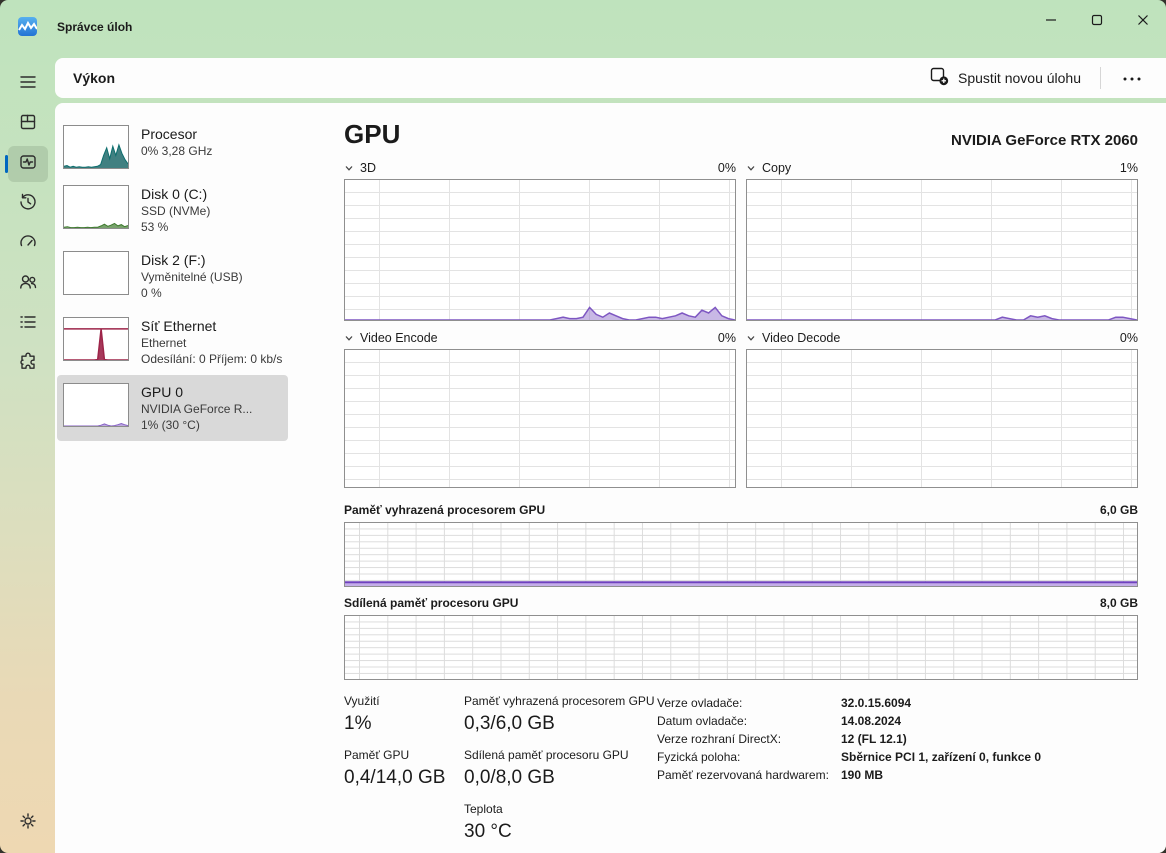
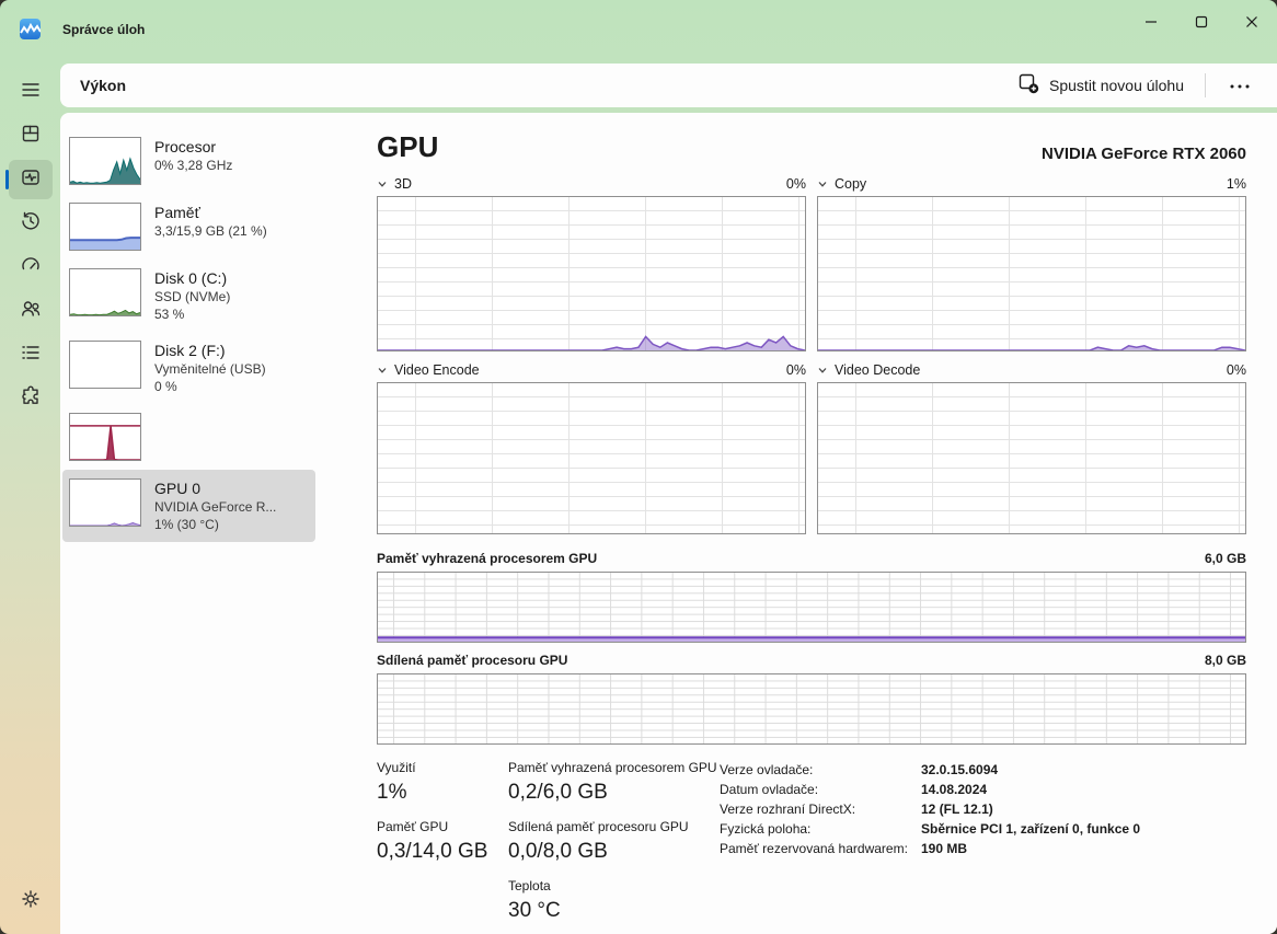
  Správce úloh
  Výkon
  Spustit novou úlohu
  Procesor
  0% 3,28 GHz
+ Paměť
+ 3,3/15,9 GB (21 %)
  Disk 0 (C:)
  SSD (NVMe)
  53 %
  Disk 2 (F:)
  Vyměnitelné (USB)
  0 %
- Síť Ethernet
- Ethernet
- Odesílání: 0 Příjem: 0 kb/s
  GPU 0
  NVIDIA GeForce R...
  1% (30 °C)
  GPU
  NVIDIA GeForce RTX 2060
  3D
  0%
  Copy
  1%
  Video Encode
  0%
  Video Decode
  0%
  Paměť vyhrazená procesorem GPU
  6,0 GB
  Sdílená paměť procesoru GPU
  8,0 GB
  Využití
  1%
  Paměť GPU
- 0,4/14,0 GB
+ 0,3/14,0 GB
  Paměť vyhrazená procesorem GPU
- 0,3/6,0 GB
+ 0,2/6,0 GB
  Sdílená paměť procesoru GPU
  0,0/8,0 GB
  Teplota
  30 °C
  Verze ovladače:
  32.0.15.6094
  Datum ovladače:
  14.08.2024
  Verze rozhraní DirectX:
  12 (FL 12.1)
  Fyzická poloha:
  Sběrnice PCI 1, zařízení 0, funkce 0
  Paměť rezervovaná hardwarem:
  190 MB
